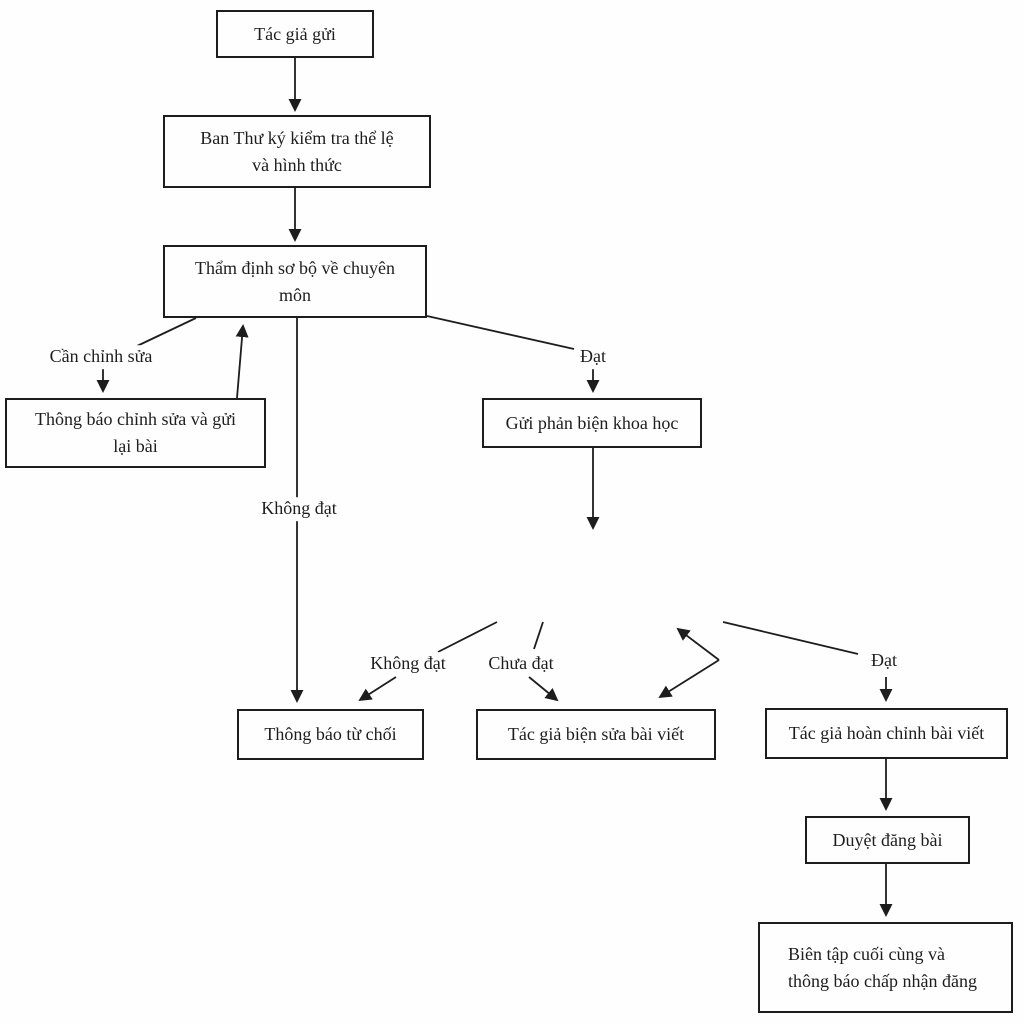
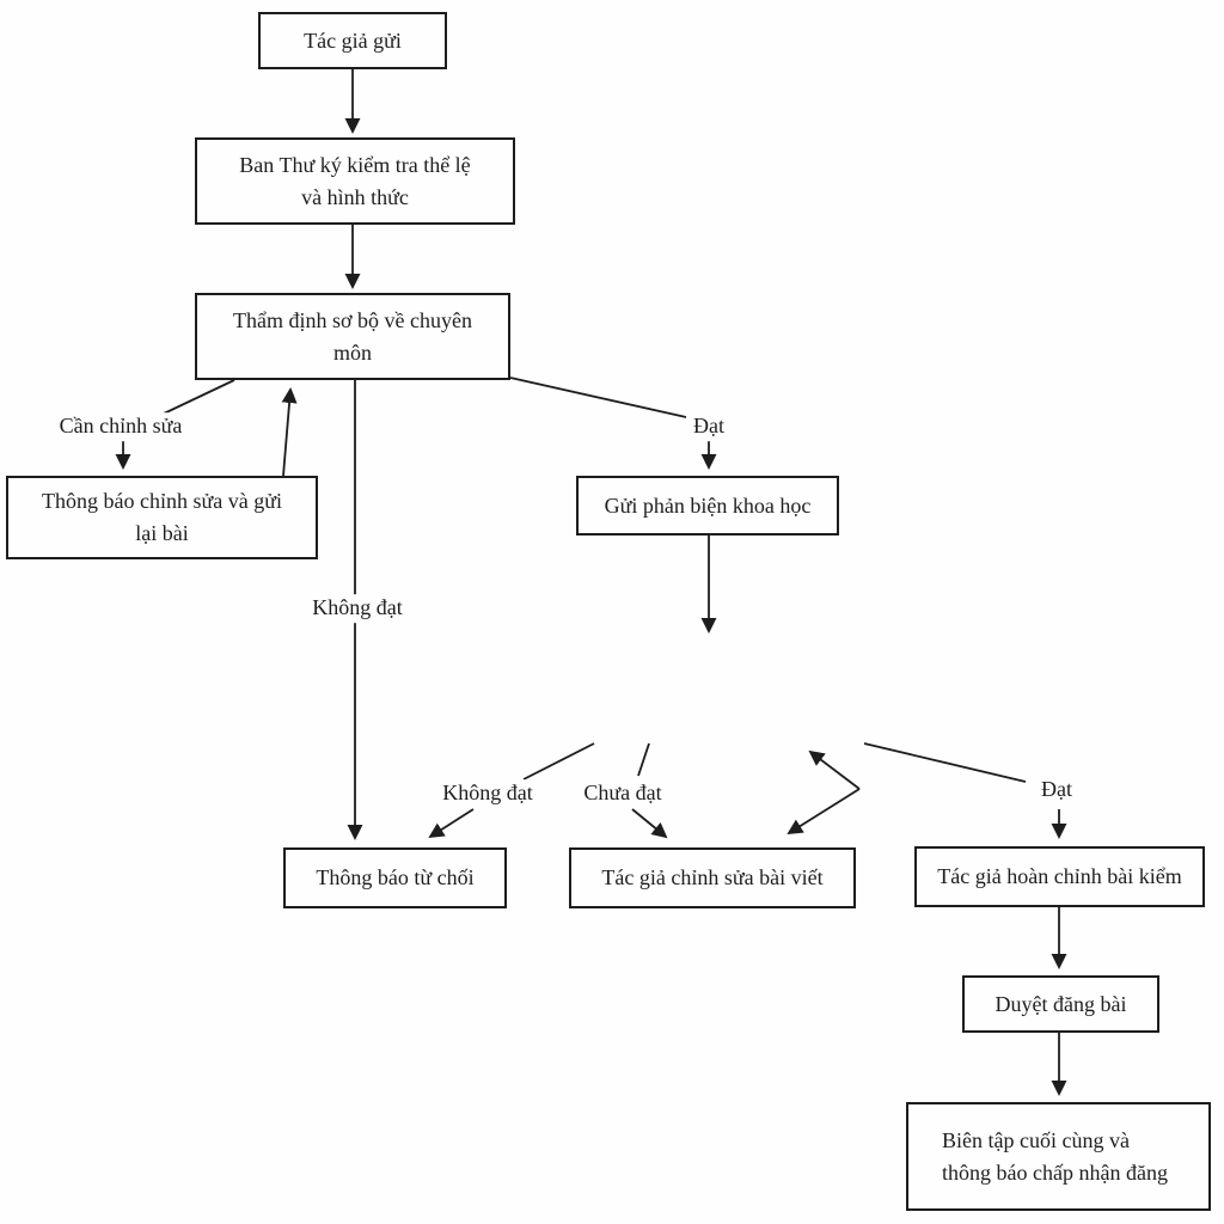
  Tác giả gửi
  Ban Thư ký kiểm tra thể lệ
  và hình thức
  Thẩm định sơ bộ về chuyên
  môn
  Thông báo chỉnh sửa và gửi
  lại bài
  Gửi phản biện khoa học
  Thông báo từ chối
- Tác giả biện sửa bài viết
+ Tác giả chỉnh sửa bài viết
- Tác giả hoàn chỉnh bài viết
+ Tác giả hoàn chỉnh bài kiểm
  Duyệt đăng bài
  Biên tập cuối cùng và
  thông báo chấp nhận đăng
  Cần chỉnh sửa
  Đạt
  Không đạt
  Không đạt
  Chưa đạt
  Đạt
